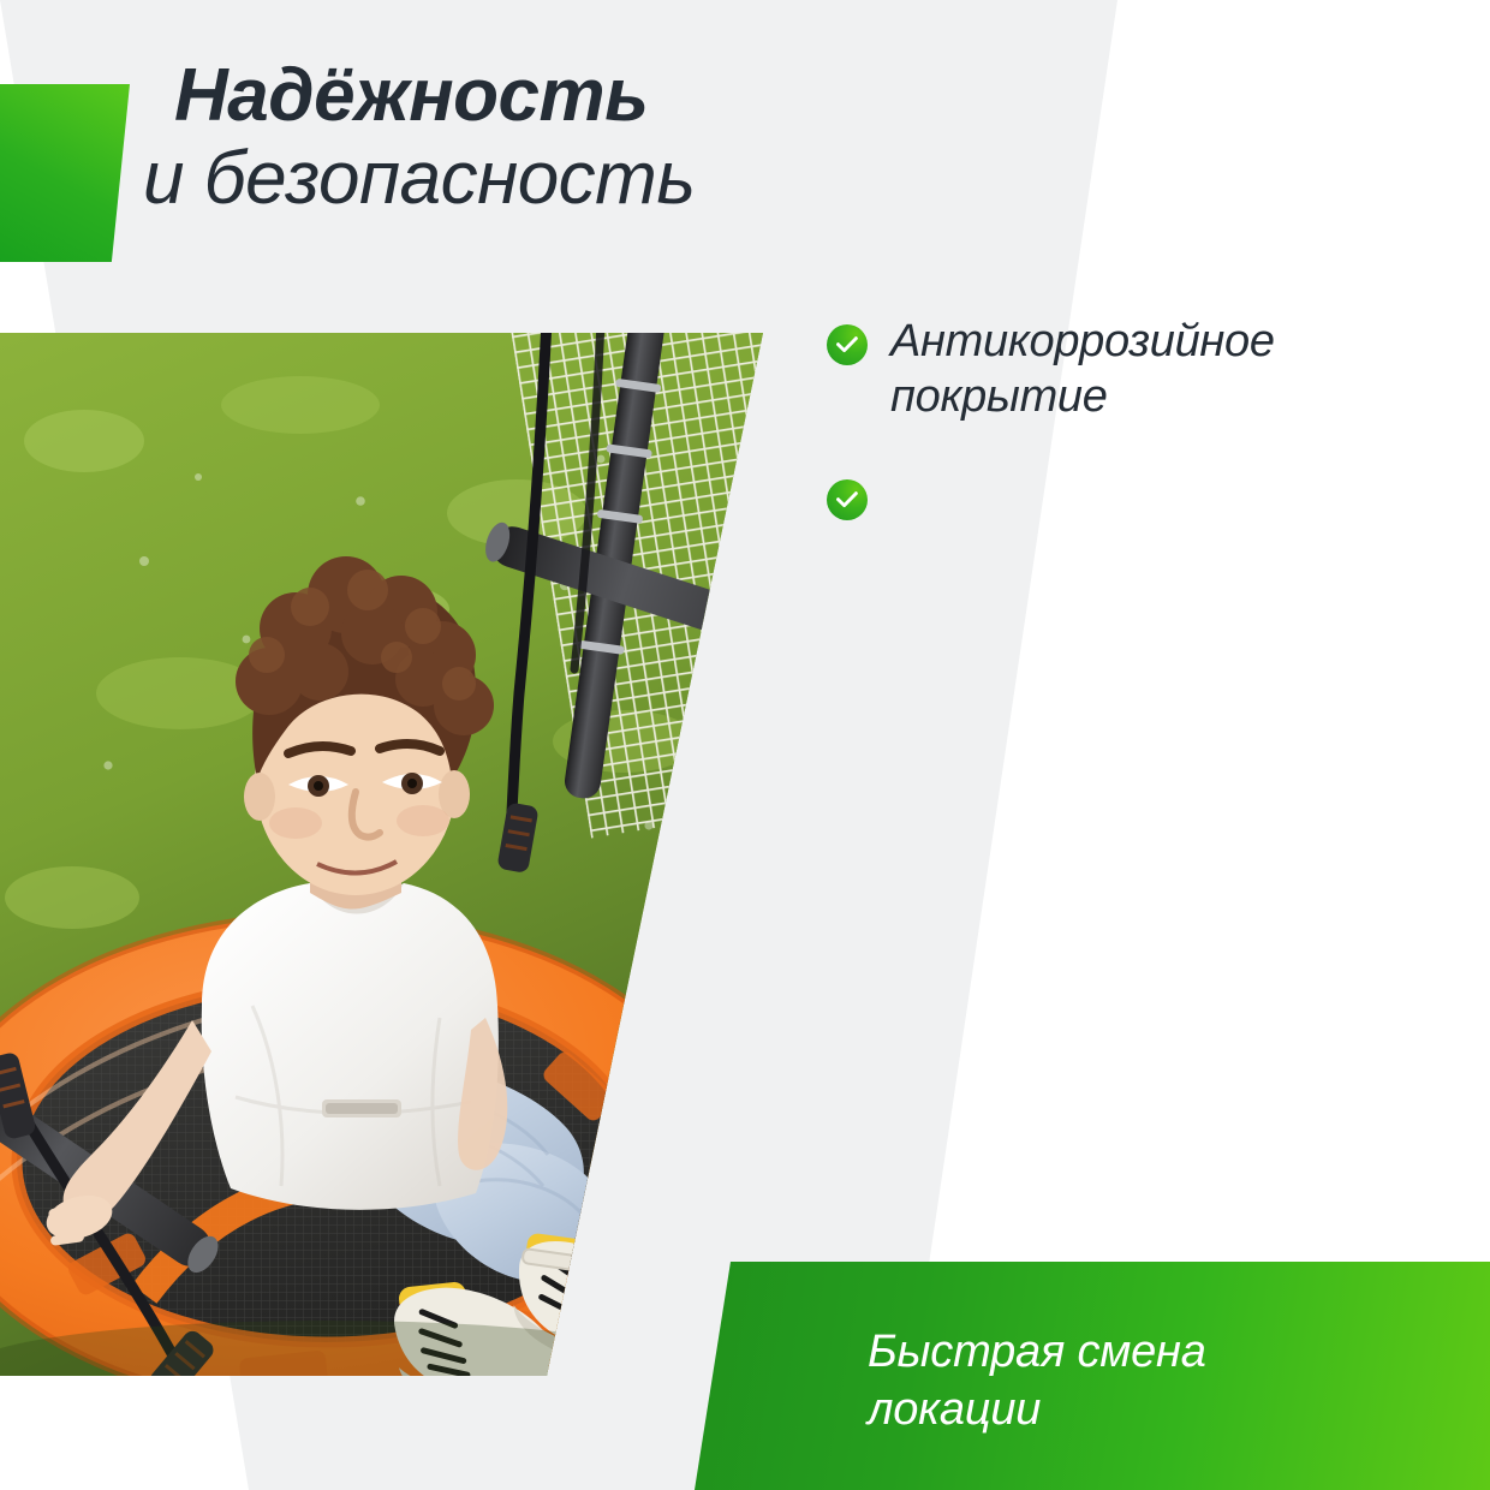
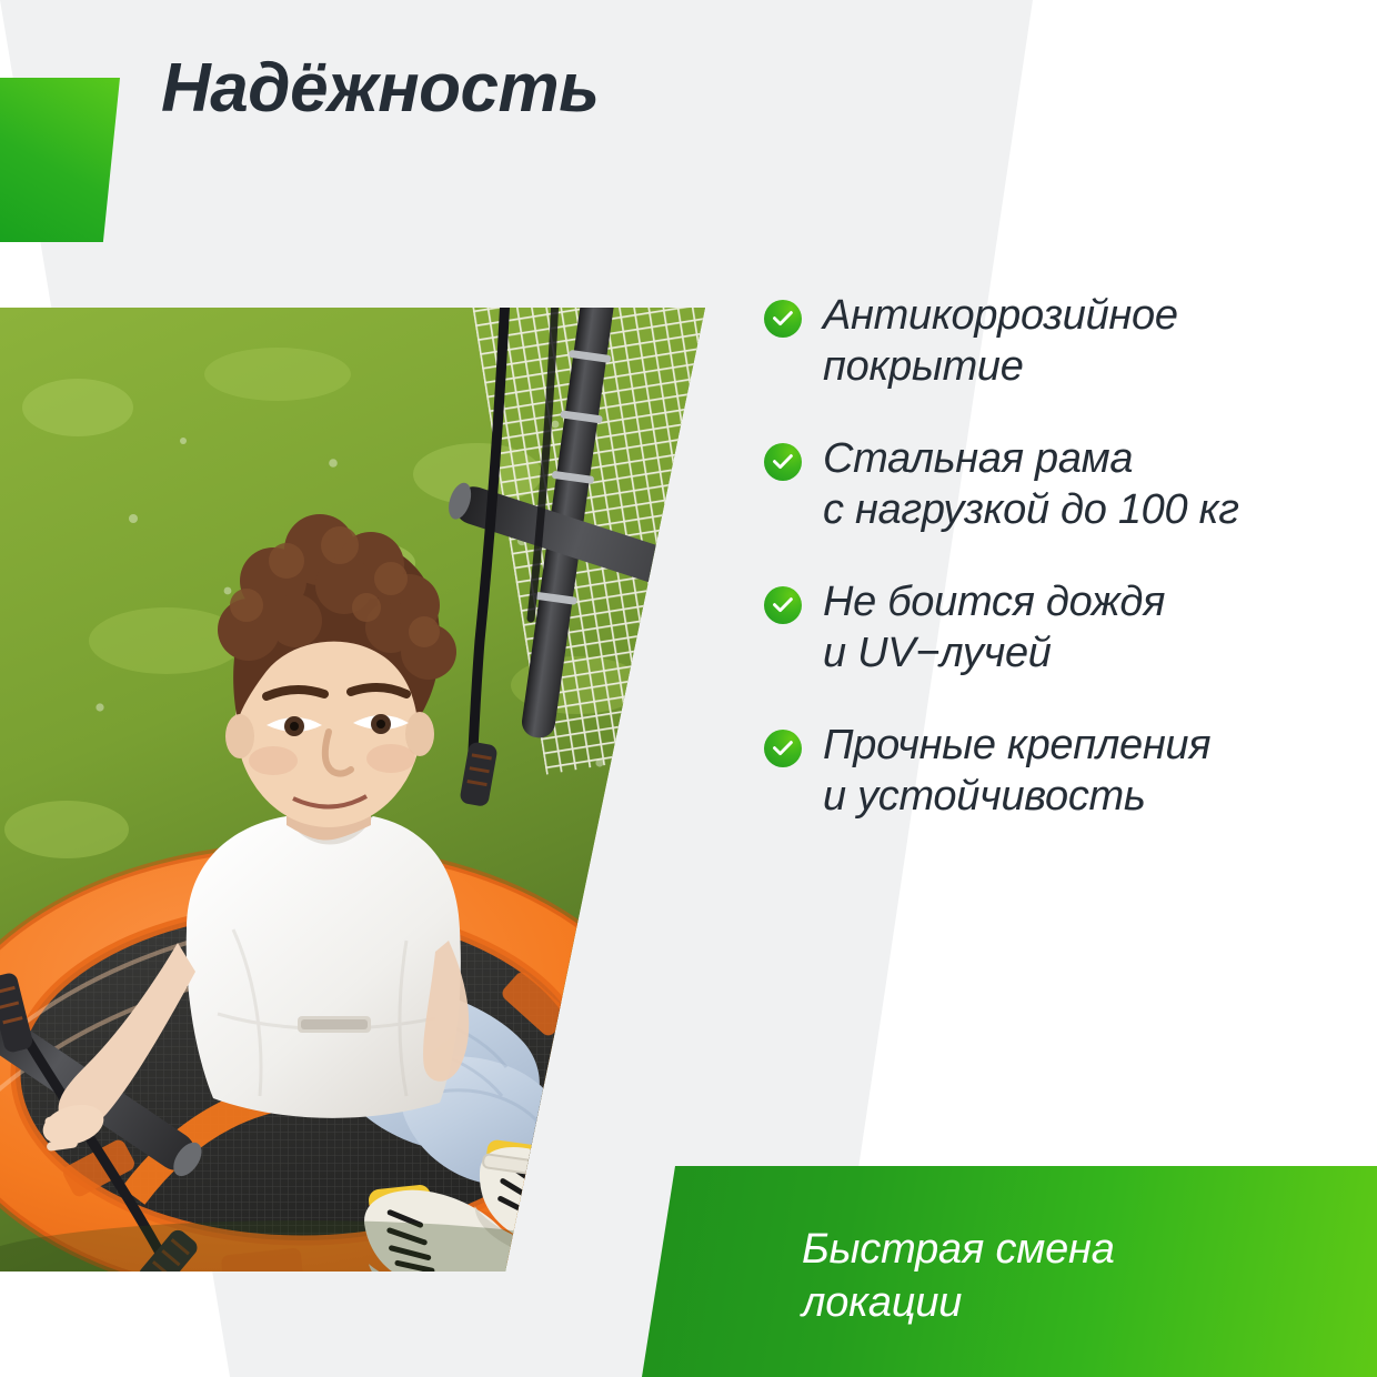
  Надёжность
- и безопасность
  Антикоррозийное
  покрытие
+ Стальная рама
+ с нагрузкой до 100 кг
+ Не боится дождя
+ и UV−лучей
+ Прочные крепления
+ и устойчивость
  Быстрая смена
  локации
